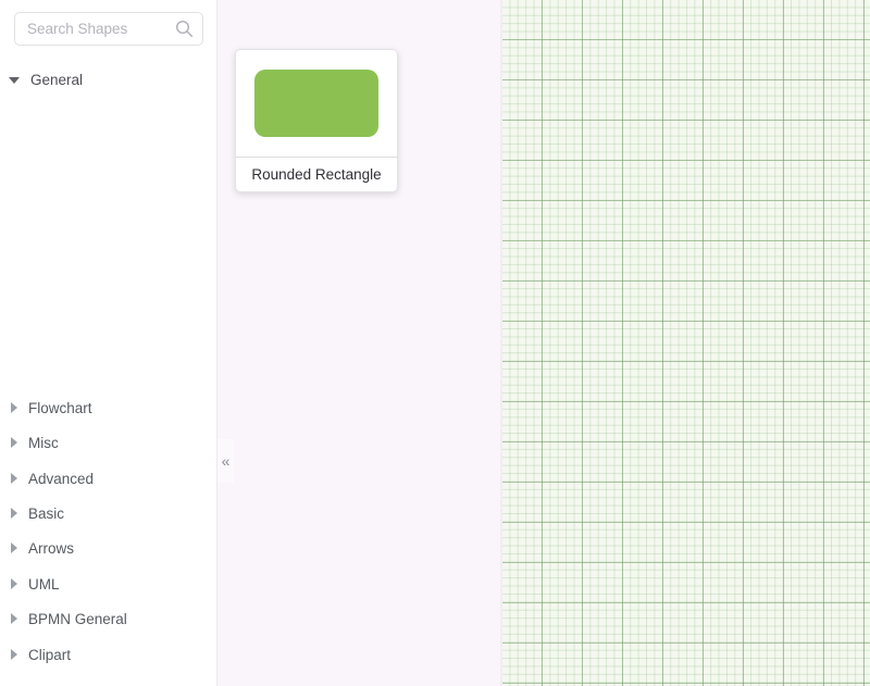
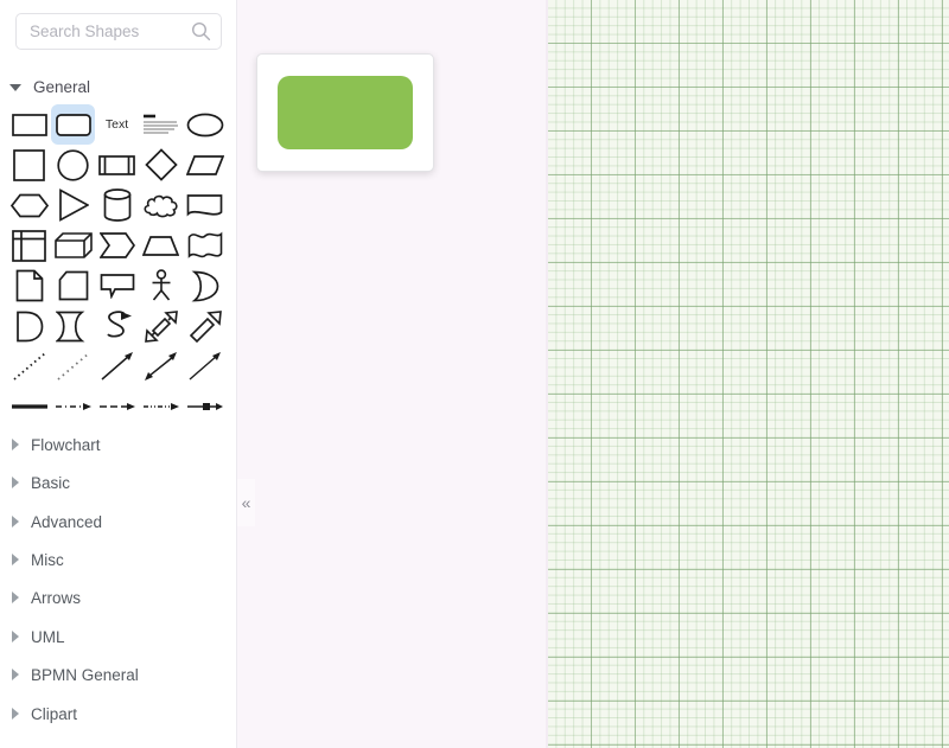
  Search Shapes
  General
+ Text
  Flowchart
- Misc
+ Basic
  Advanced
- Basic
+ Misc
  Arrows
  UML
  BPMN General
  Clipart
  «
- Rounded Rectangle
